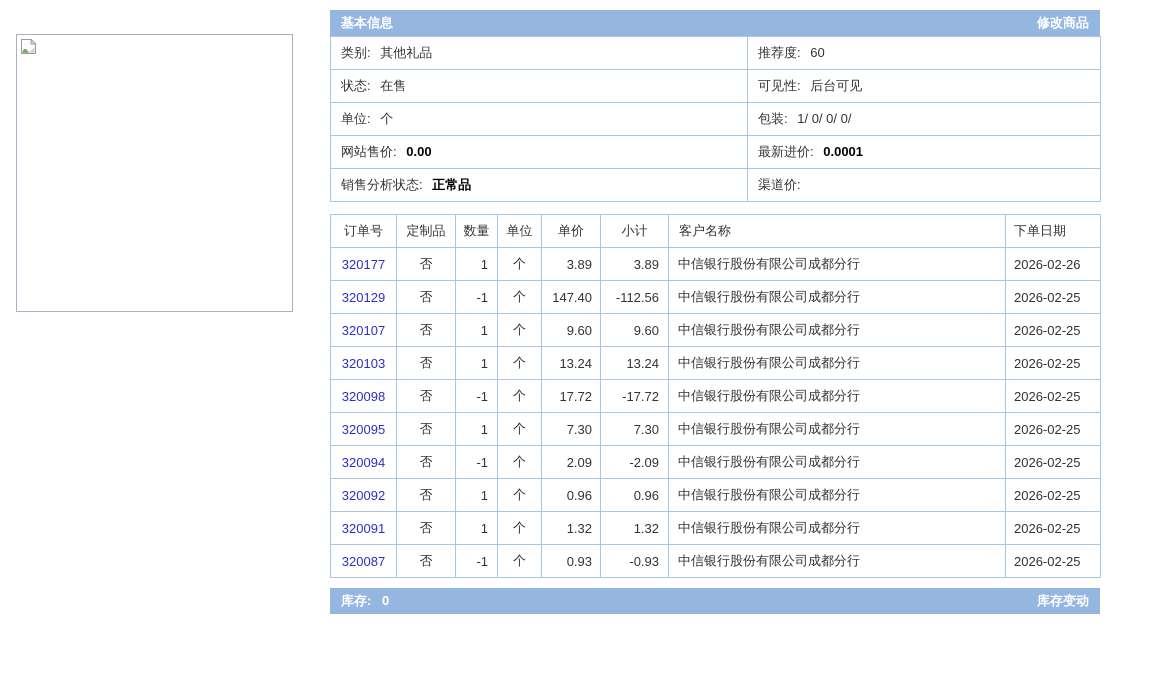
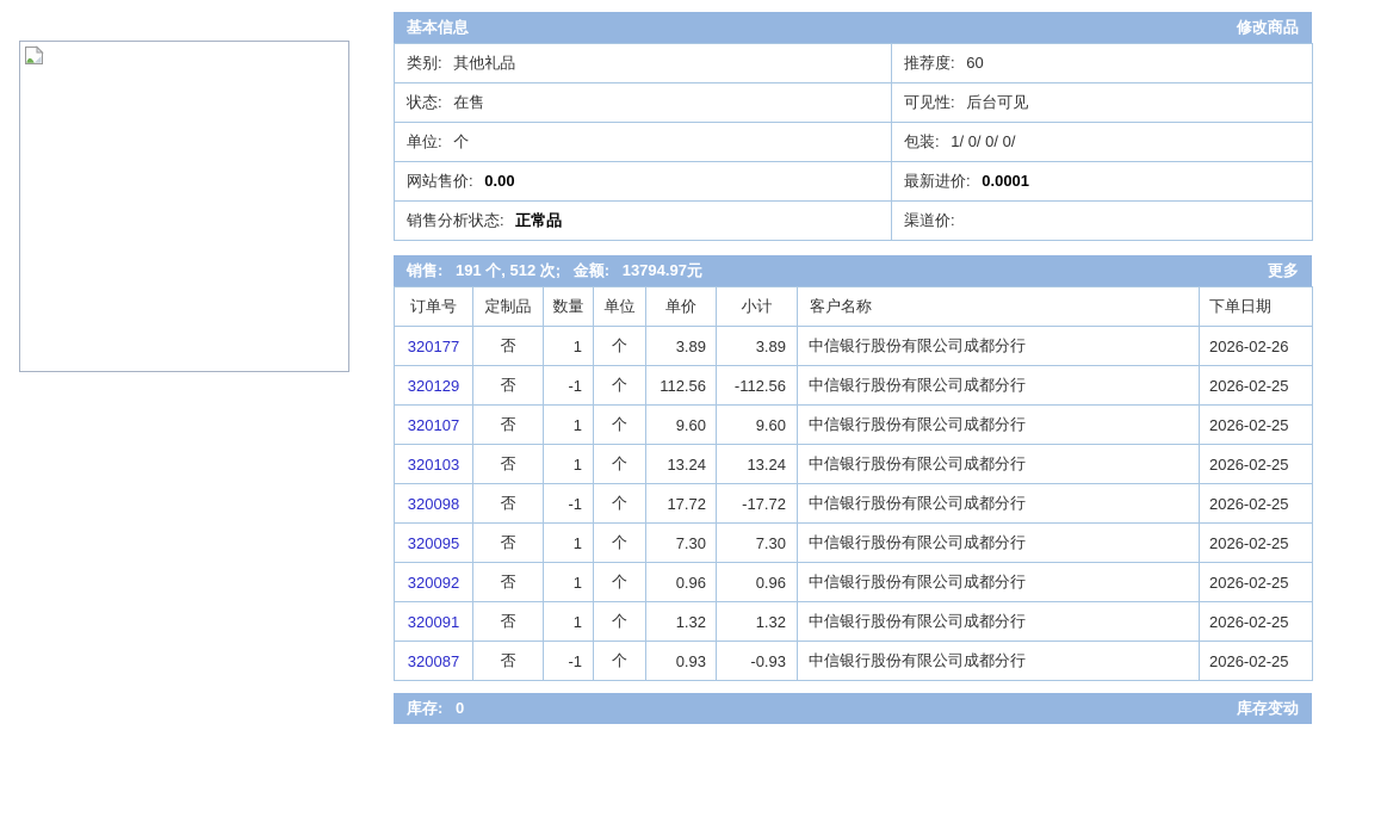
  基本信息
  修改商品
  类别: 其他礼品	推荐度: 60
  状态: 在售	可见性: 后台可见
  单位: 个	包装: 1/ 0/ 0/ 0/
  网站售价: 0.00	最新进价: 0.0001
  销售分析状态: 正常品	渠道价:
+ 销售: 191 个, 512 次; 金额: 13794.97元
+ 更多
  订单号	定制品	数量	单位	单价	小计	客户名称	下单日期
  320177	否	1	个	3.89	3.89	中信银行股份有限公司成都分行	2026-02-26
- 320129	否	-1	个	147.40	-112.56	中信银行股份有限公司成都分行	2026-02-25
+ 320129	否	-1	个	112.56	-112.56	中信银行股份有限公司成都分行	2026-02-25
  320107	否	1	个	9.60	9.60	中信银行股份有限公司成都分行	2026-02-25
  320103	否	1	个	13.24	13.24	中信银行股份有限公司成都分行	2026-02-25
  320098	否	-1	个	17.72	-17.72	中信银行股份有限公司成都分行	2026-02-25
  320095	否	1	个	7.30	7.30	中信银行股份有限公司成都分行	2026-02-25
- 320094	否	-1	个	2.09	-2.09	中信银行股份有限公司成都分行	2026-02-25
  320092	否	1	个	0.96	0.96	中信银行股份有限公司成都分行	2026-02-25
  320091	否	1	个	1.32	1.32	中信银行股份有限公司成都分行	2026-02-25
  320087	否	-1	个	0.93	-0.93	中信银行股份有限公司成都分行	2026-02-25
  库存: 0
  库存变动
